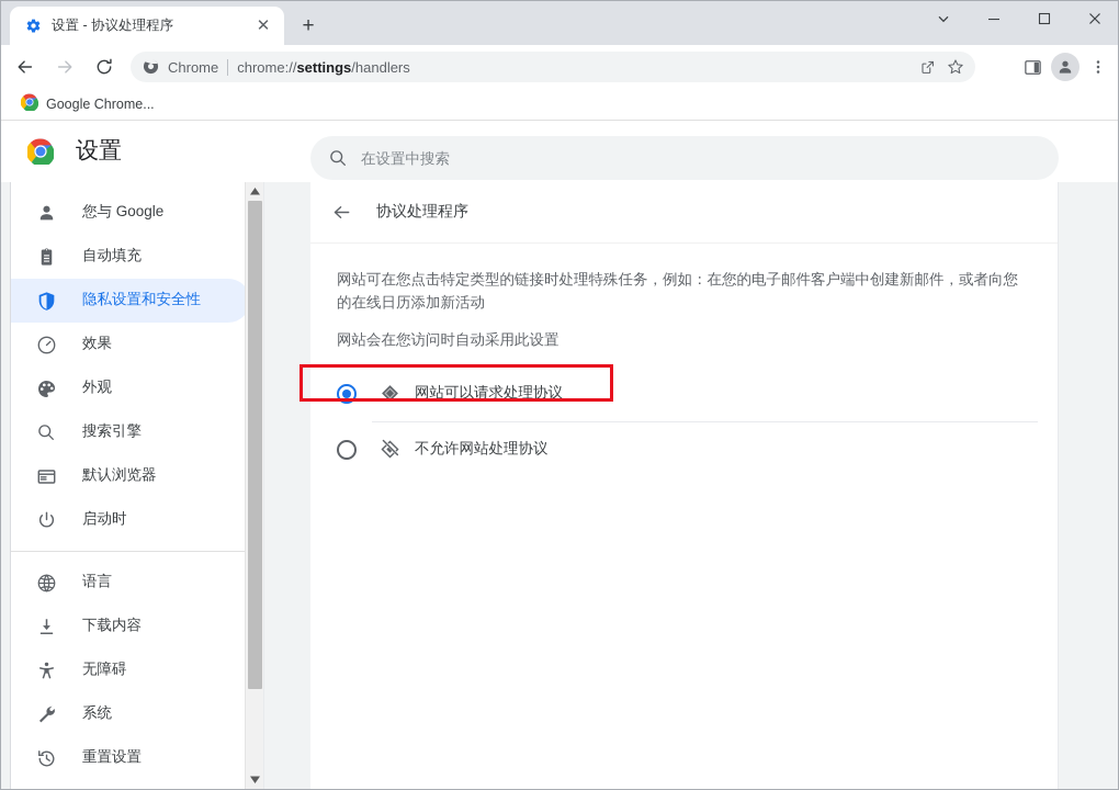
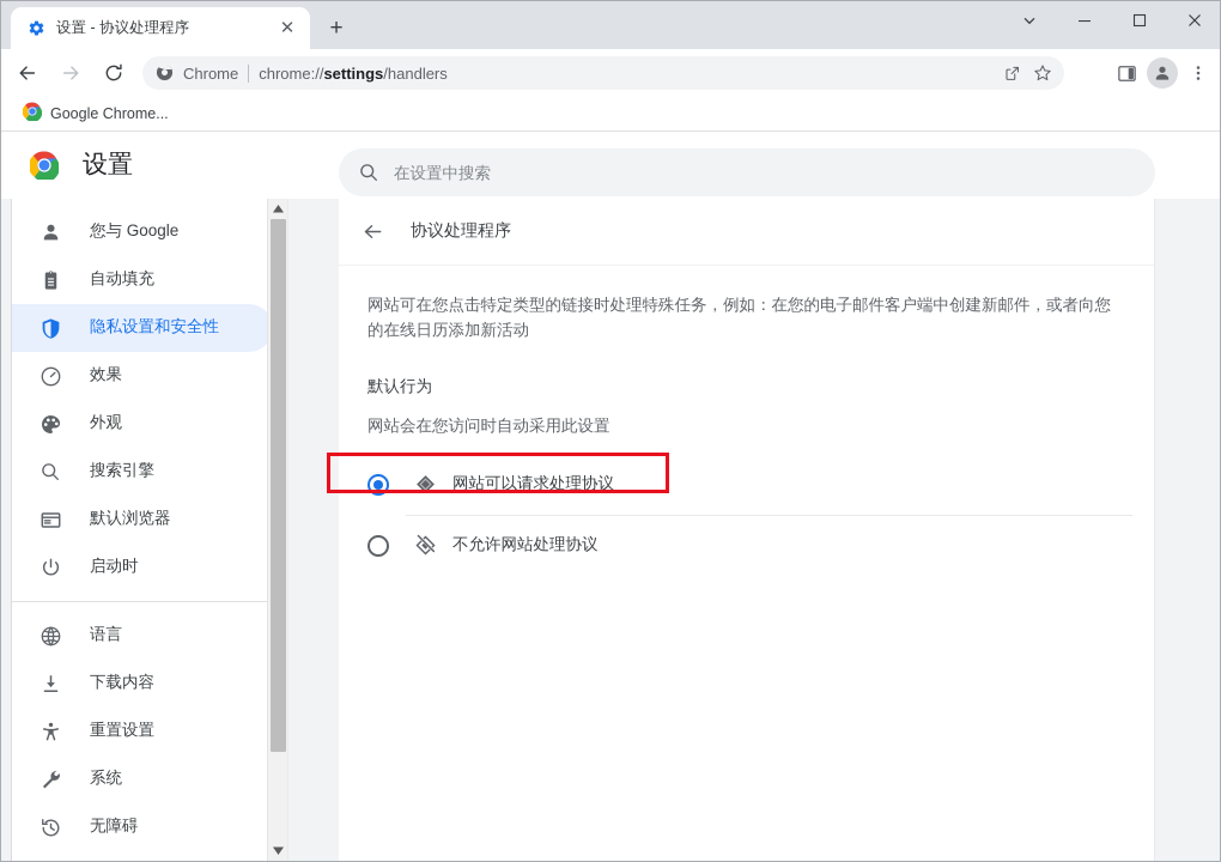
  设置 - 协议处理程序
  ✕
  +
  Chrome
  chrome://settings/handlers
  Google Chrome...
  设置
  在设置中搜索
  您与 Google
  自动填充
  隐私设置和安全性
  效果
  外观
  搜索引擎
  默认浏览器
  启动时
  语言
  下载内容
- 无障碍
+ 重置设置
  系统
- 重置设置
+ 无障碍
  协议处理程序
  网站可在您点击特定类型的链接时处理特殊任务，例如：在您的电子邮件客户端中创建新邮件，或者向您的在线日历添加新活动
+ 默认行为
  网站会在您访问时自动采用此设置
  网站可以请求处理协议
  不允许网站处理协议
